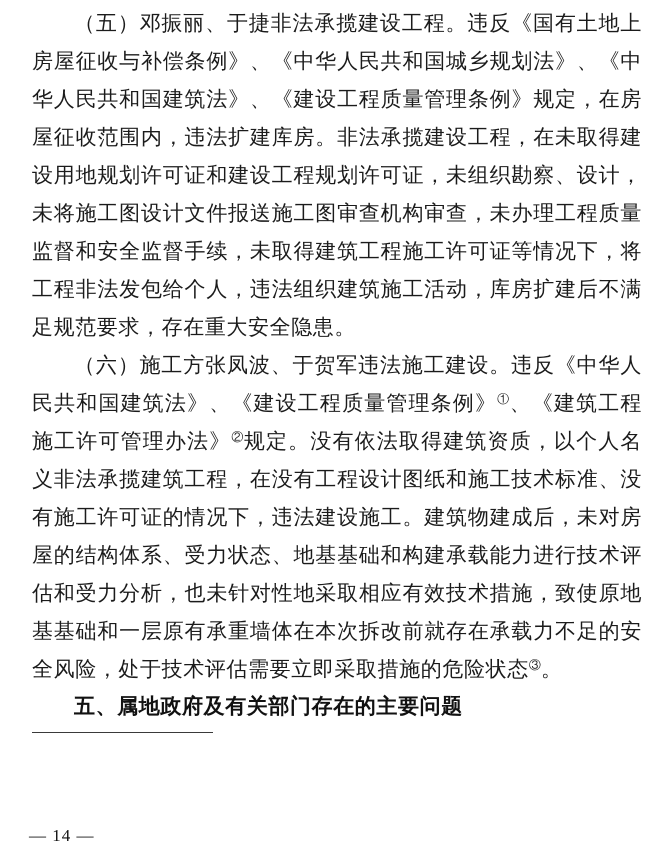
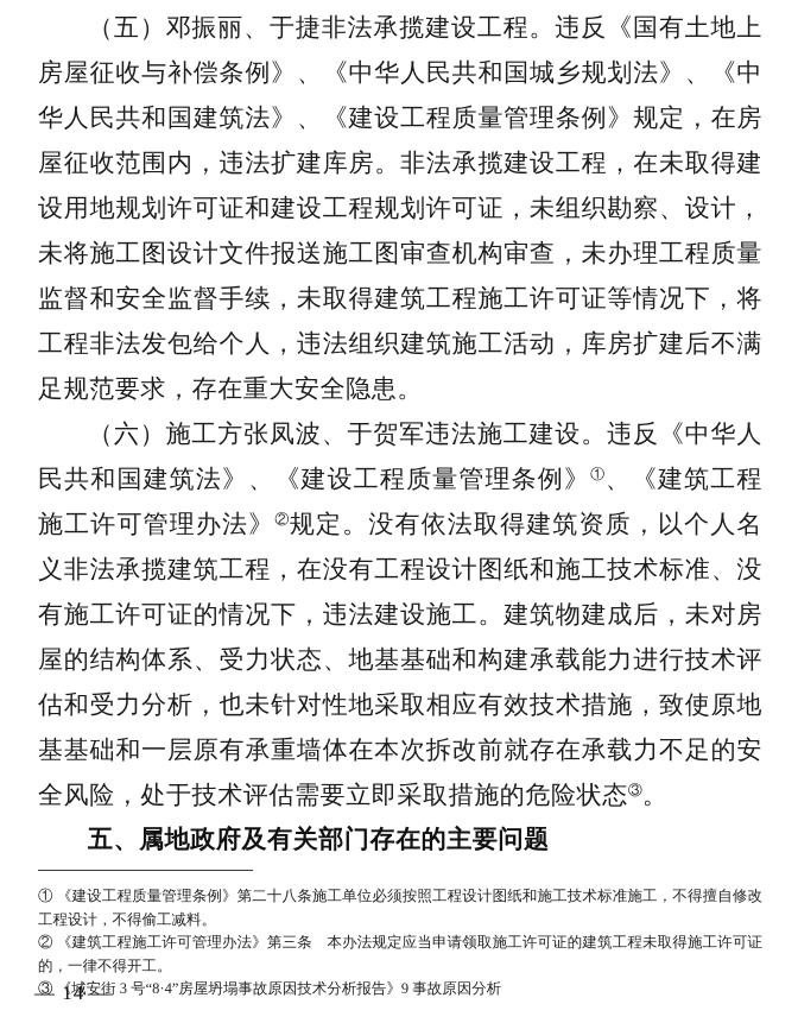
  （五）邓振丽、于捷非法承揽建设工程。违反《国有土地上房屋征收与补偿条例》、《中华人民共和国城乡规划法》、《中华人民共和国建筑法》、《建设工程质量管理条例》规定，在房屋征收范围内，违法扩建库房。非法承揽建设工程，在未取得建设用地规划许可证和建设工程规划许可证，未组织勘察、设计，未将施工图设计文件报送施工图审查机构审查，未办理工程质量监督和安全监督手续，未取得建筑工程施工许可证等情况下，将工程非法发包给个人，违法组织建筑施工活动，库房扩建后不满足规范要求，存在重大安全隐患。
  （六）施工方张凤波、于贺军违法施工建设。违反《中华人民共和国建筑法》、《建设工程质量管理条例》①、《建筑工程施工许可管理办法》②规定。没有依法取得建筑资质，以个人名义非法承揽建筑工程，在没有工程设计图纸和施工技术标准、没有施工许可证的情况下，违法建设施工。建筑物建成后，未对房屋的结构体系、受力状态、地基基础和构建承载能力进行技术评估和受力分析，也未针对性地采取相应有效技术措施，致使原地基基础和一层原有承重墙体在本次拆改前就存在承载力不足的安全风险，处于技术评估需要立即采取措施的危险状态③。
  五、属地政府及有关部门存在的主要问题
+ ① 《建设工程质量管理条例》第二十八条施工单位必须按照工程设计图纸和施工技术标准施工，不得擅自修改工程设计，不得偷工减料。
+ ② 《建筑工程施工许可管理办法》第三条 本办法规定应当申请领取施工许可证的建筑工程未取得施工许可证的，一律不得开工。
+ ③ 《城安街 3 号“8·4”房屋坍塌事故原因技术分析报告》9 事故原因分析
  — 14 —
